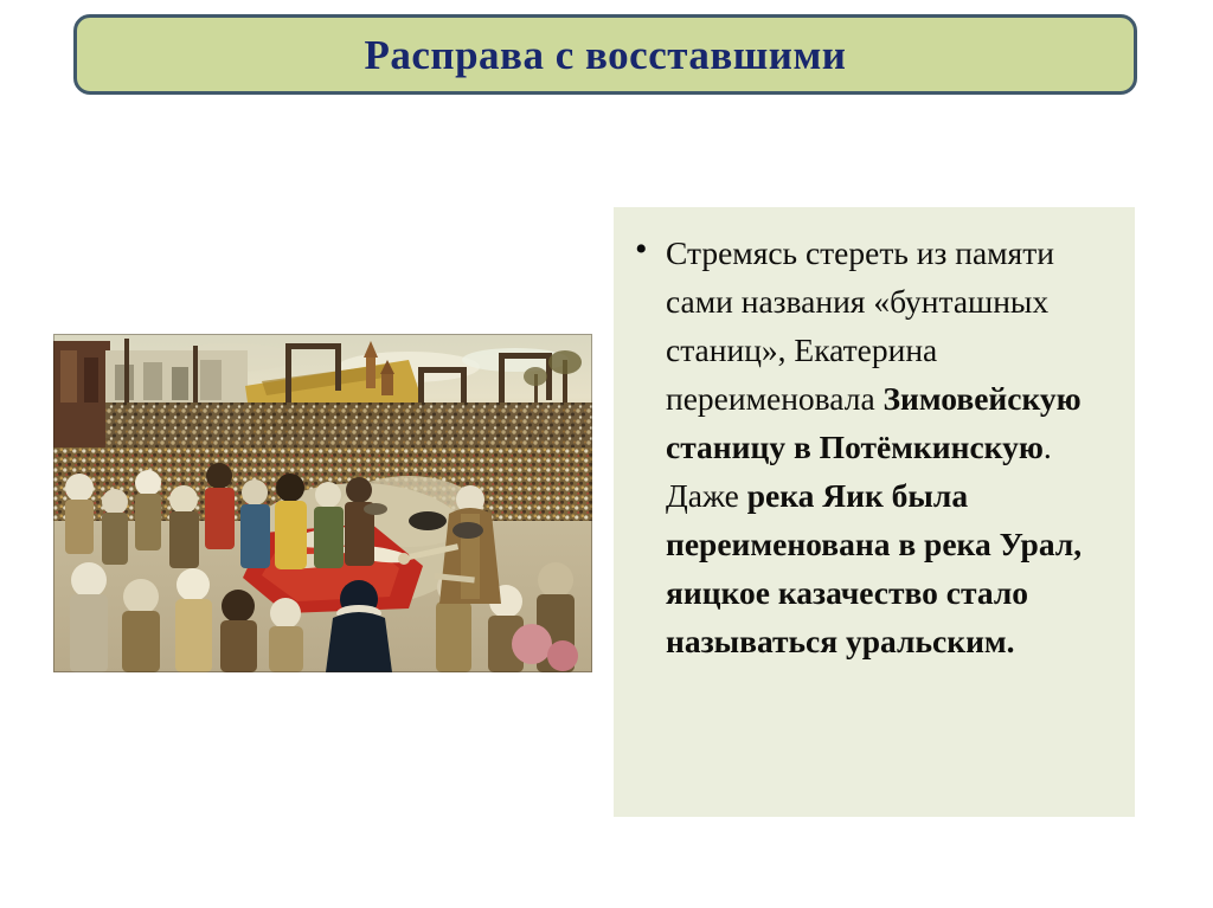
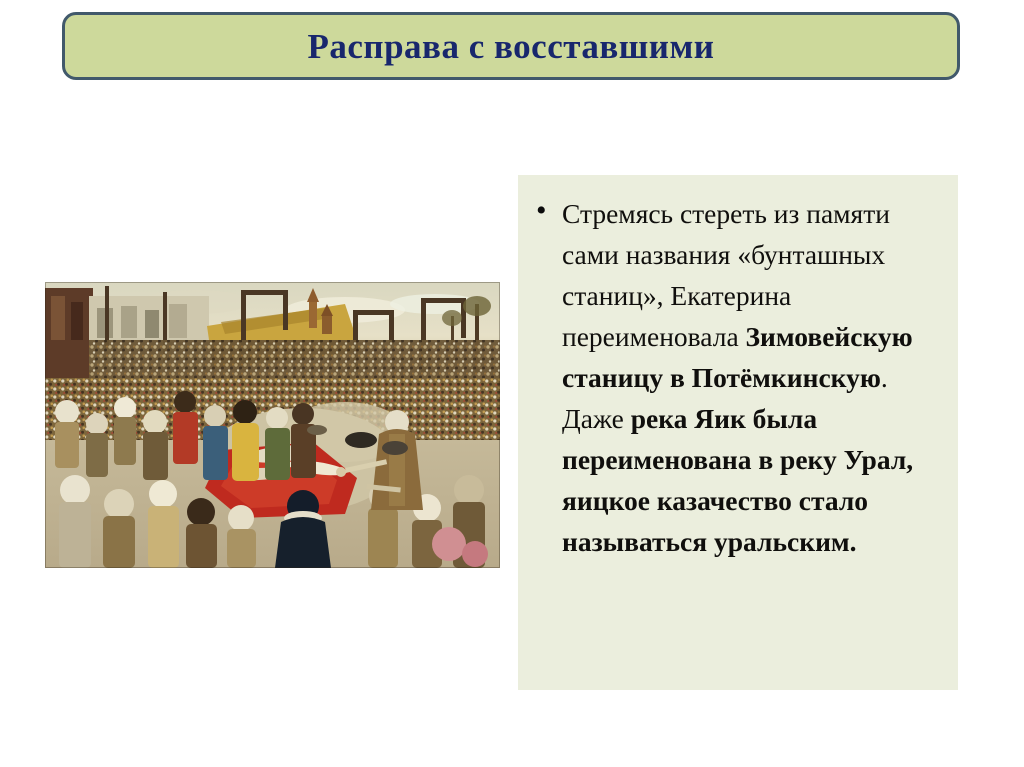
  Расправа с восставшими
  •
- Стремясь стереть из памяти сами названия «бунташных станиц», Екатерина переименовала Зимовейскую станицу в Потёмкинскую. Даже река Яик была переименована в река Урал, яицкое казачество стало называться уральским.
+ Стремясь стереть из памяти сами названия «бунташных станиц», Екатерина переименовала Зимовейскую станицу в Потёмкинскую. Даже река Яик была переименована в реку Урал, яицкое казачество стало называться уральским.
